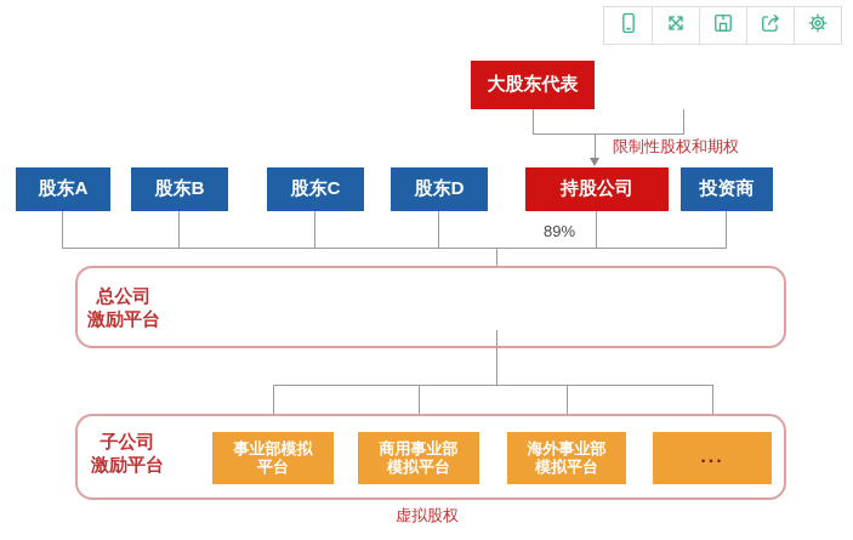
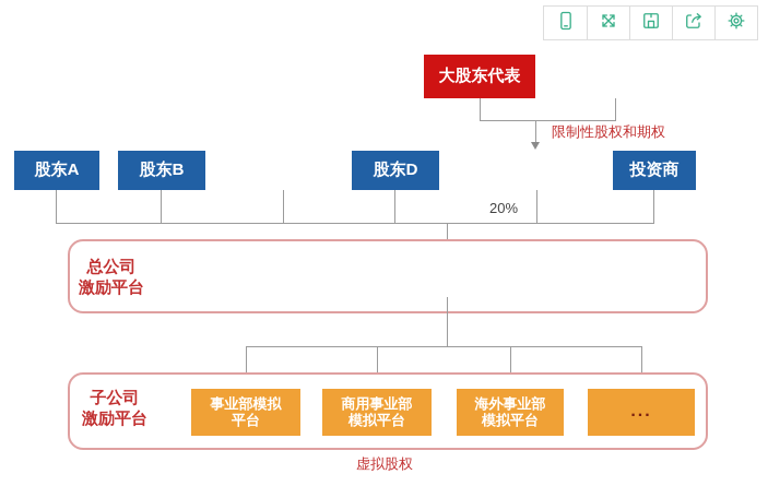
  大股东代表
  限制性股权和期权
  股东A
  股东B
- 股东C
  股东D
- 持股公司
  投资商
- 89%
+ 20%
  总公司
  激励平台
  子公司
  激励平台
  事业部模拟
  平台
  商用事业部
  模拟平台
  海外事业部
  模拟平台
  ...
  虚拟股权
